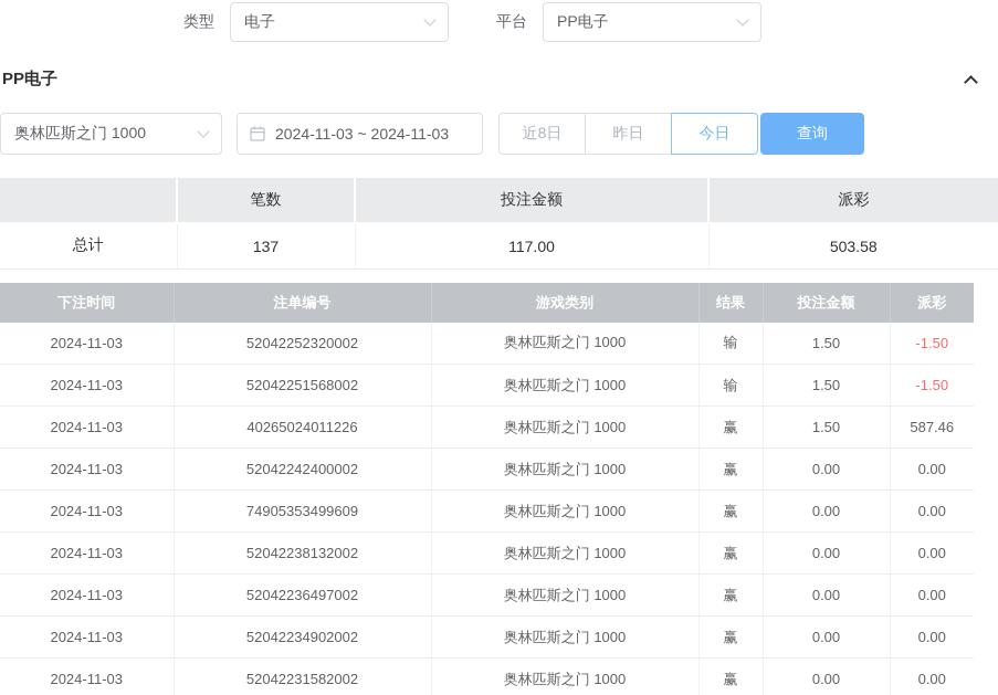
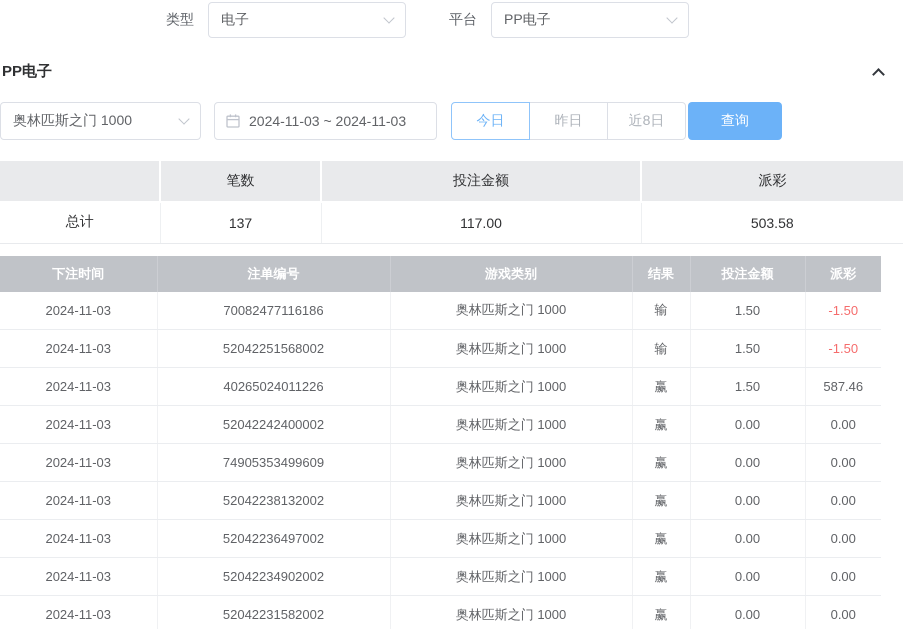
  类型
  电子
  平台
  PP电子
  PP电子
  奥林匹斯之门 1000
  2024-11-03 ~ 2024-11-03
- 近8日
+ 今日
  昨日
- 今日
+ 近8日
  查询
  	笔数	投注金额	派彩
  总计	137	117.00	503.58
  下注时间	注单编号	游戏类别	结果	投注金额	派彩
- 2024-11-03	52042252320002	奥林匹斯之门 1000	输	1.50	-1.50
+ 2024-11-03	70082477116186	奥林匹斯之门 1000	输	1.50	-1.50
  2024-11-03	52042251568002	奥林匹斯之门 1000	输	1.50	-1.50
  2024-11-03	40265024011226	奥林匹斯之门 1000	赢	1.50	587.46
  2024-11-03	52042242400002	奥林匹斯之门 1000	赢	0.00	0.00
  2024-11-03	74905353499609	奥林匹斯之门 1000	赢	0.00	0.00
  2024-11-03	52042238132002	奥林匹斯之门 1000	赢	0.00	0.00
  2024-11-03	52042236497002	奥林匹斯之门 1000	赢	0.00	0.00
  2024-11-03	52042234902002	奥林匹斯之门 1000	赢	0.00	0.00
  2024-11-03	52042231582002	奥林匹斯之门 1000	赢	0.00	0.00
